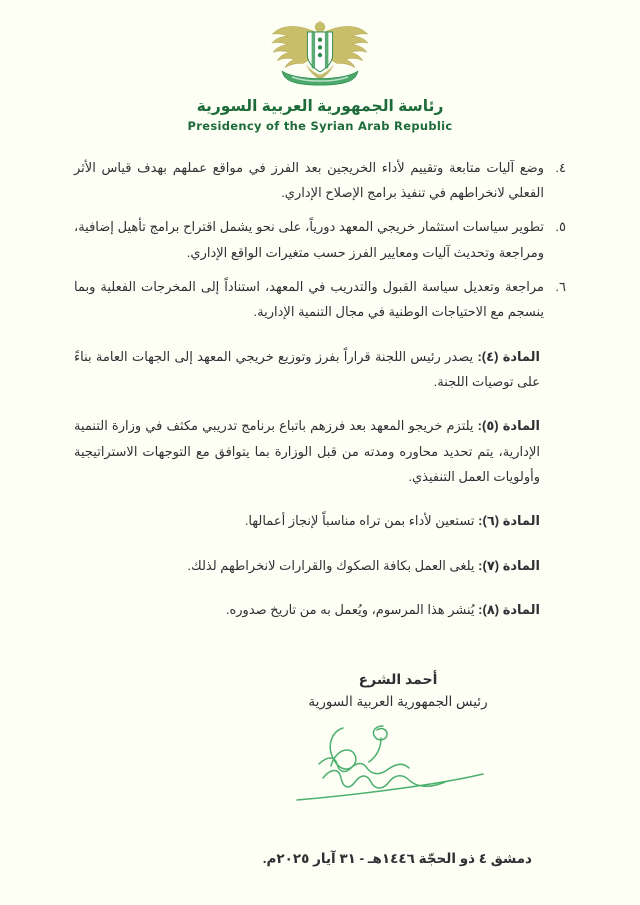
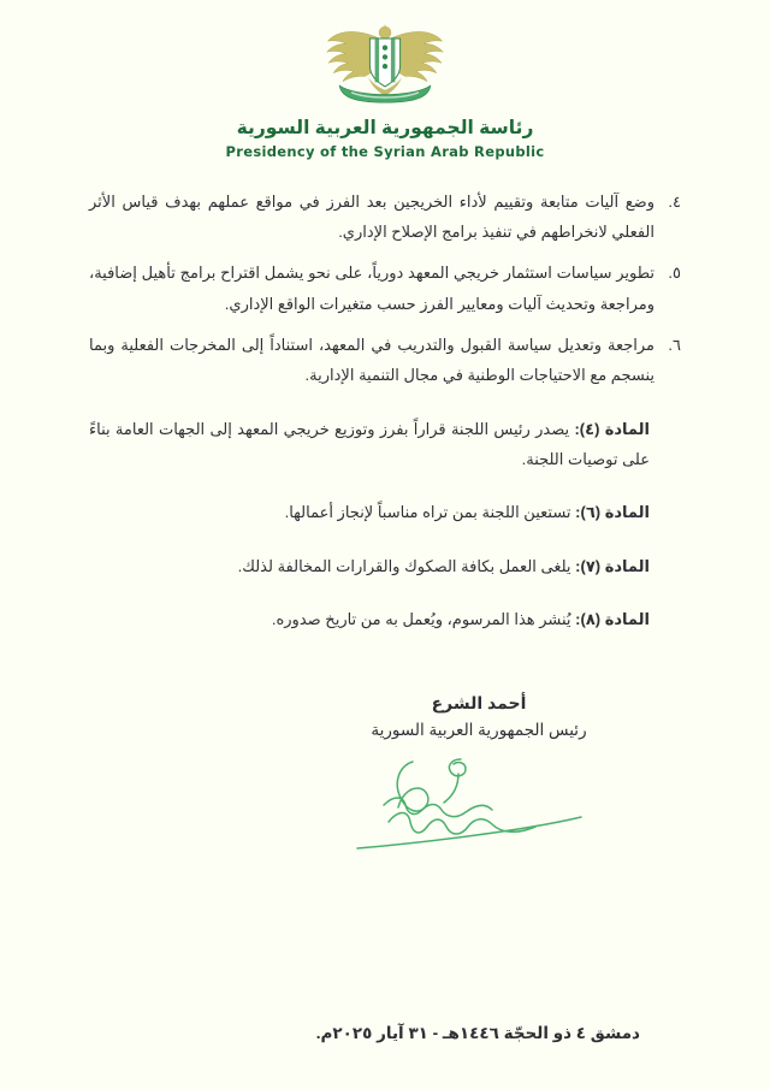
  رئاسة الجمهورية العربية السورية
  Presidency of the Syrian Arab Republic
  ٤.
  وضع آليات متابعة وتقييم لأداء الخريجين بعد الفرز في مواقع عملهم بهدف قياس الأثر الفعلي لانخراطهم في تنفيذ برامج الإصلاح الإداري.
  ٥.
  تطوير سياسات استثمار خريجي المعهد دورياً، على نحو يشمل اقتراح برامج تأهيل إضافية، ومراجعة وتحديث آليات ومعايير الفرز حسب متغيرات الواقع الإداري.
  ٦.
  مراجعة وتعديل سياسة القبول والتدريب في المعهد، استناداً إلى المخرجات الفعلية وبما ينسجم مع الاحتياجات الوطنية في مجال التنمية الإدارية.
  المادة (٤): يصدر رئيس اللجنة قراراً بفرز وتوزيع خريجي المعهد إلى الجهات العامة بناءً على توصيات اللجنة.
- المادة (٥): يلتزم خريجو المعهد بعد فرزهم باتباع برنامج تدريبي مكثف في وزارة التنمية الإدارية، يتم تحديد محاوره ومدته من قبل الوزارة بما يتوافق مع التوجهات الاستراتيجية وأولويات العمل التنفيذي.
- المادة (٦): تستعين لأداء بمن تراه مناسباً لإنجاز أعمالها.
+ المادة (٦): تستعين اللجنة بمن تراه مناسباً لإنجاز أعمالها.
- المادة (٧): يلغى العمل بكافة الصكوك والقرارات لانخراطهم لذلك.
+ المادة (٧): يلغى العمل بكافة الصكوك والقرارات المخالفة لذلك.
  المادة (٨): يُنشر هذا المرسوم، ويُعمل به من تاريخ صدوره.
  أحمد الشرع
  رئيس الجمهورية العربية السورية
  دمشق ٤ ذو الحجّة ١٤٤٦هـ - ٣١ آيار ٢٠٢٥م.
